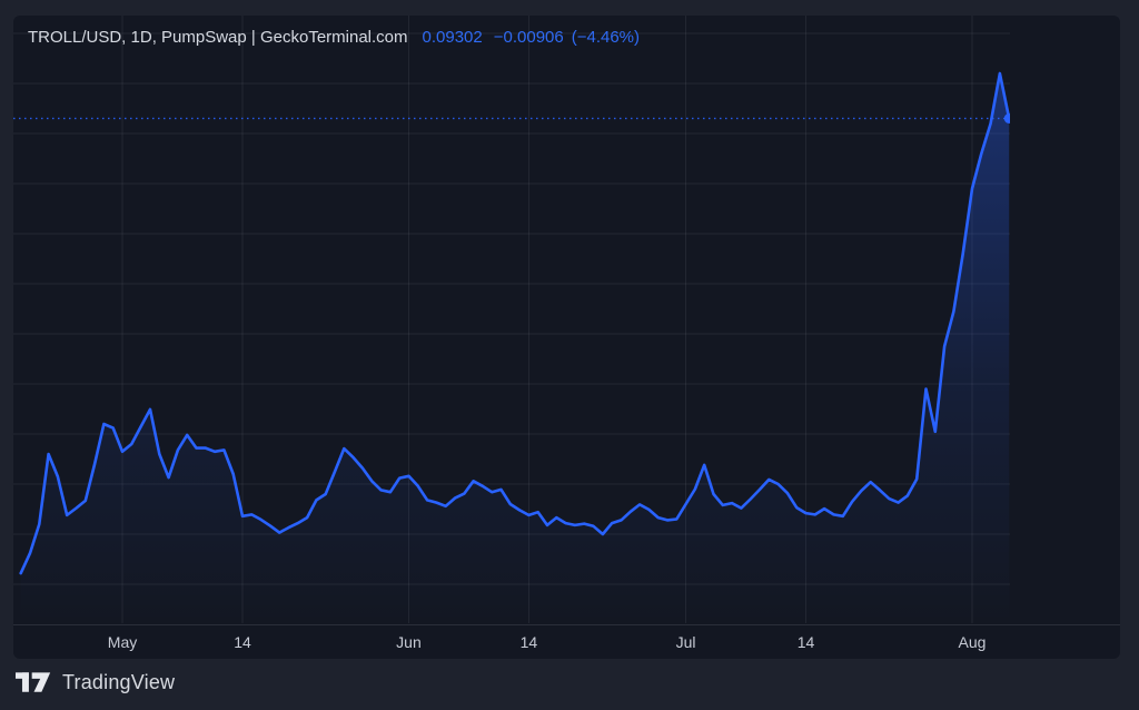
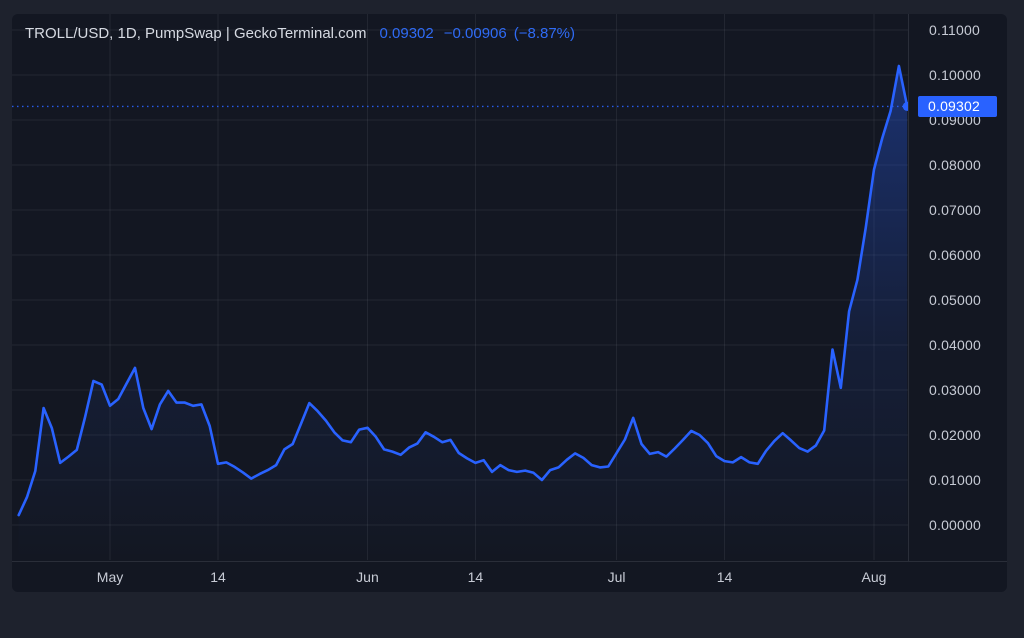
- TROLL/USD, 1D, PumpSwap | GeckoTerminal.com 0.09302 −0.00906 (−4.46%)
+ TROLL/USD, 1D, PumpSwap | GeckoTerminal.com 0.09302 −0.00906 (−8.87%)
+ 0.09302
+ 0.11000
+ 0.10000
+ 0.09000
+ 0.08000
+ 0.07000
+ 0.06000
+ 0.05000
+ 0.04000
+ 0.03000
+ 0.02000
+ 0.01000
+ 0.00000
  May
  14
  Jun
  14
  Jul
  14
  Aug
- TradingView
